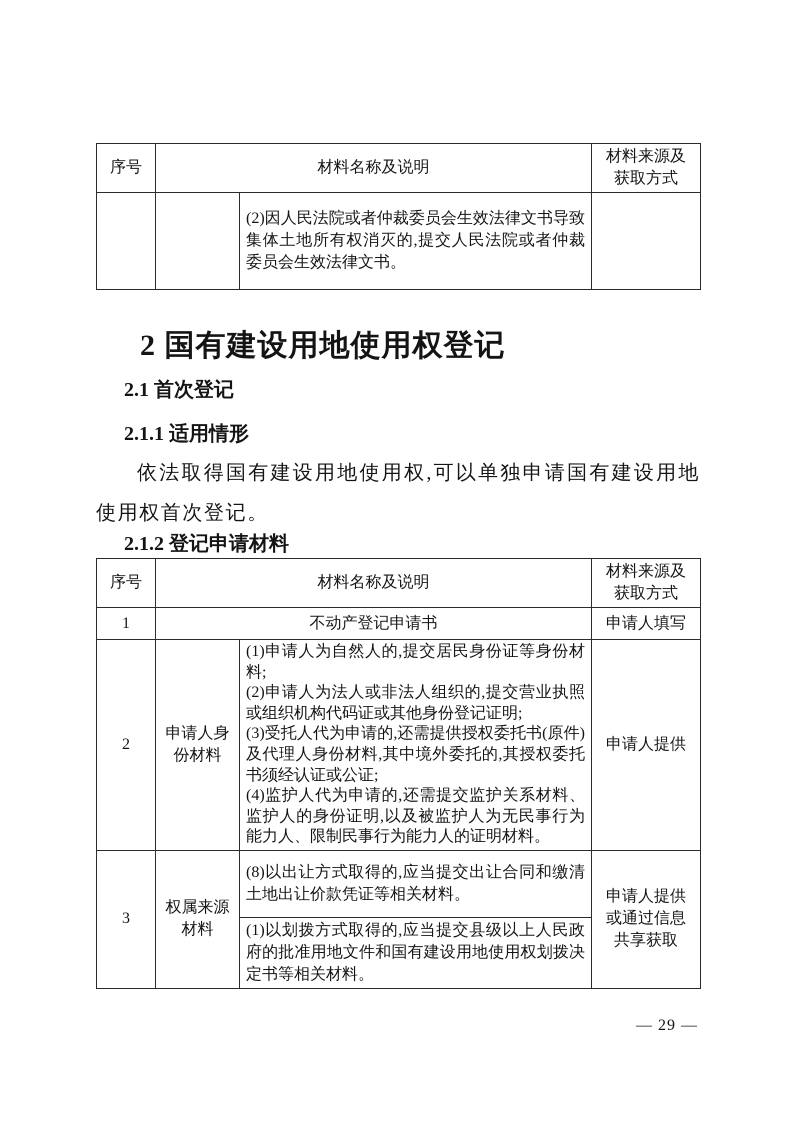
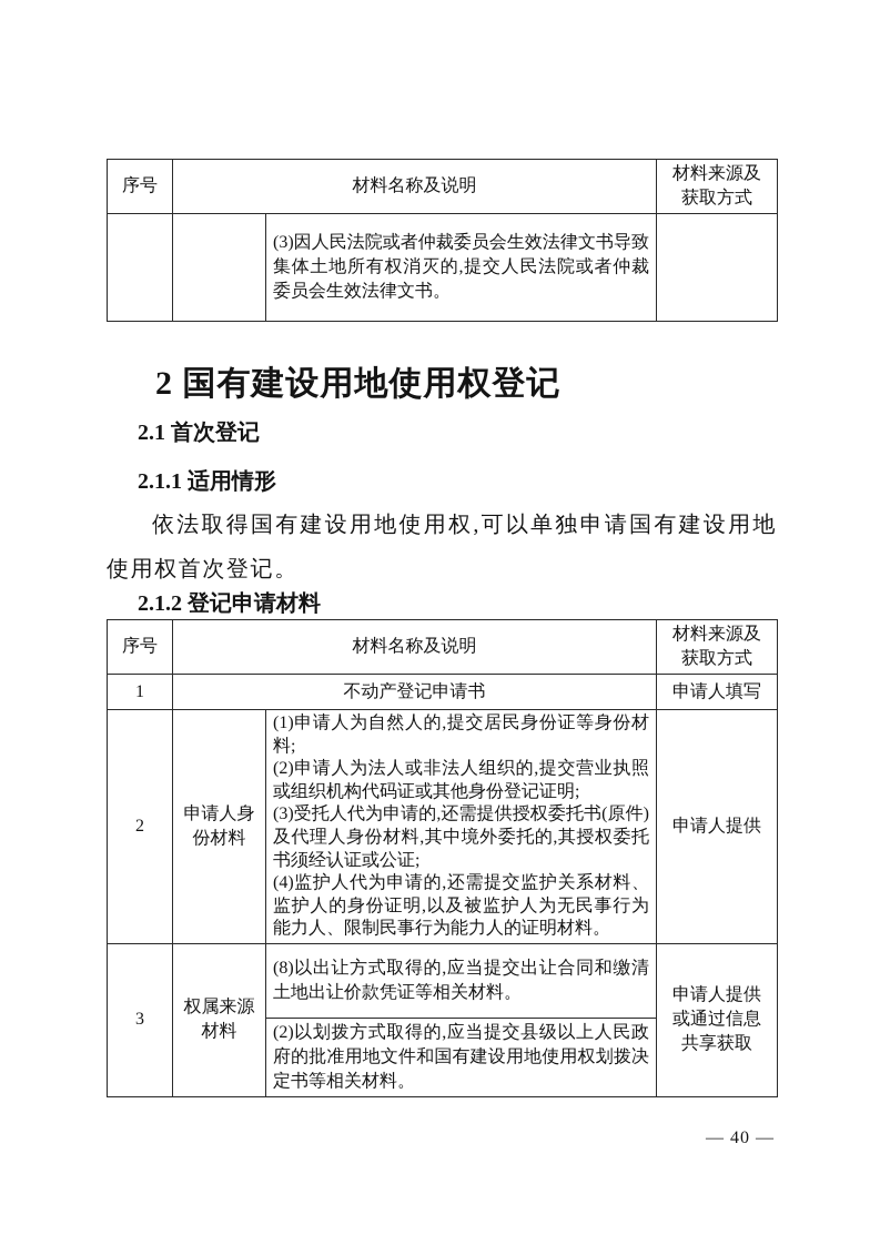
  序号	材料名称及说明	材料来源及 获取方式
- 		(2)因人民法院或者仲裁委员会生效法律文书导致集体土地所有权消灭的,提交人民法院或者仲裁委员会生效法律文书。
+ 		(3)因人民法院或者仲裁委员会生效法律文书导致集体土地所有权消灭的,提交人民法院或者仲裁委员会生效法律文书。
  2 国有建设用地使用权登记
  2.1 首次登记
  2.1.1 适用情形
  依法取得国有建设用地使用权,可以单独申请国有建设用地使用权首次登记。
  2.1.2 登记申请材料
  序号	材料名称及说明	材料来源及 获取方式
  1	不动产登记申请书	申请人填写
  2	申请人身 份材料	(1)申请人为自然人的,提交居民身份证等身份材料; (2)申请人为法人或非法人组织的,提交营业执照或组织机构代码证或其他身份登记证明; (3)受托人代为申请的,还需提供授权委托书(原件)及代理人身份材料,其中境外委托的,其授权委托书须经认证或公证; (4)监护人代为申请的,还需提交监护关系材料、监护人的身份证明,以及被监护人为无民事行为能力人、限制民事行为能力人的证明材料。	申请人提供
  3	权属来源 材料	(8)以出让方式取得的,应当提交出让合同和缴清土地出让价款凭证等相关材料。	申请人提供 或通过信息 共享获取
- (1)以划拨方式取得的,应当提交县级以上人民政府的批准用地文件和国有建设用地使用权划拨决定书等相关材料。
+ (2)以划拨方式取得的,应当提交县级以上人民政府的批准用地文件和国有建设用地使用权划拨决定书等相关材料。
- — 29 —
+ — 40 —
